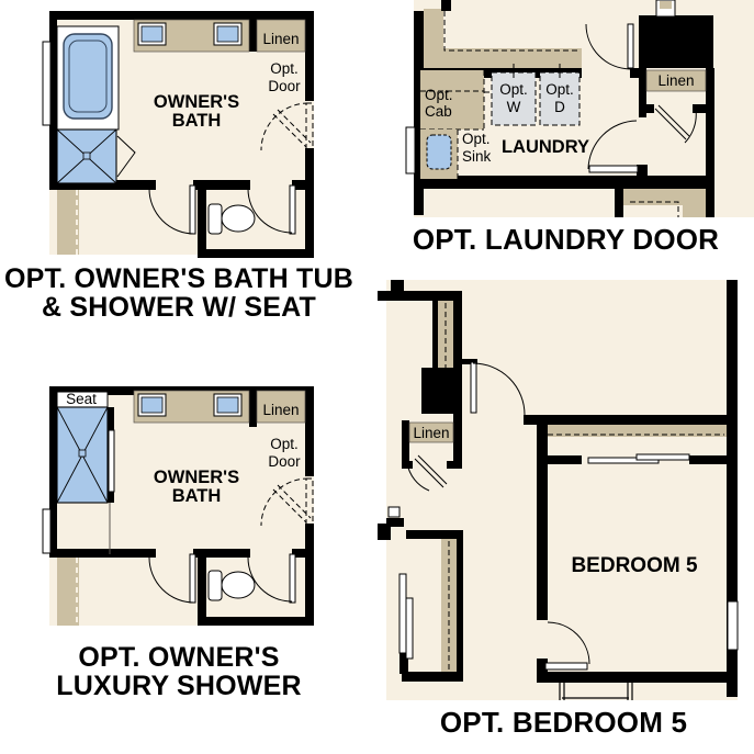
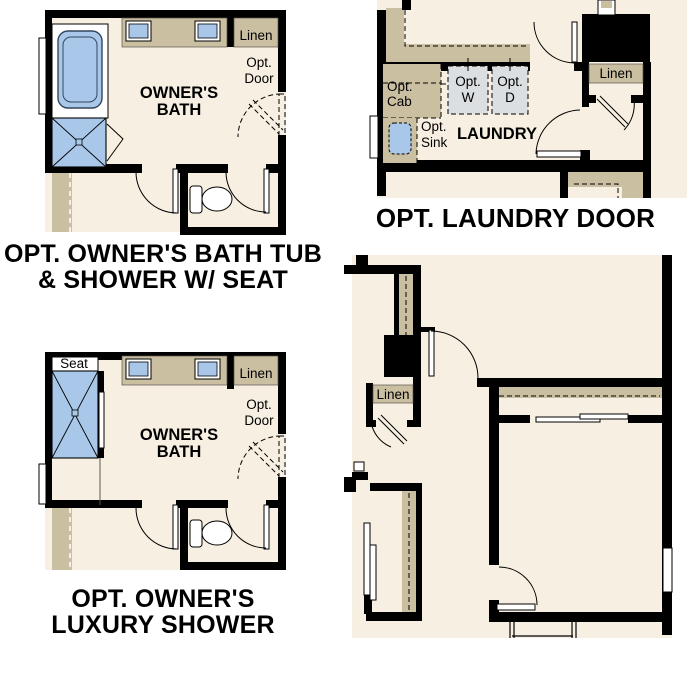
  Linen
  OWNER'S
  BATH
  Opt.
  Door
  OPT. OWNER'S BATH TUB
  & SHOWER W/ SEAT
  Linen
  LAUNDRY
  Opt.
  Cab
  Opt.
  W
  Opt.
  D
  Opt.
  Sink
  OPT. LAUNDRY DOOR
  Seat
  Linen
  OWNER'S
  BATH
  Opt.
  Door
  OPT. OWNER'S
  LUXURY SHOWER
  Linen
- BEDROOM 5
- OPT. BEDROOM 5
